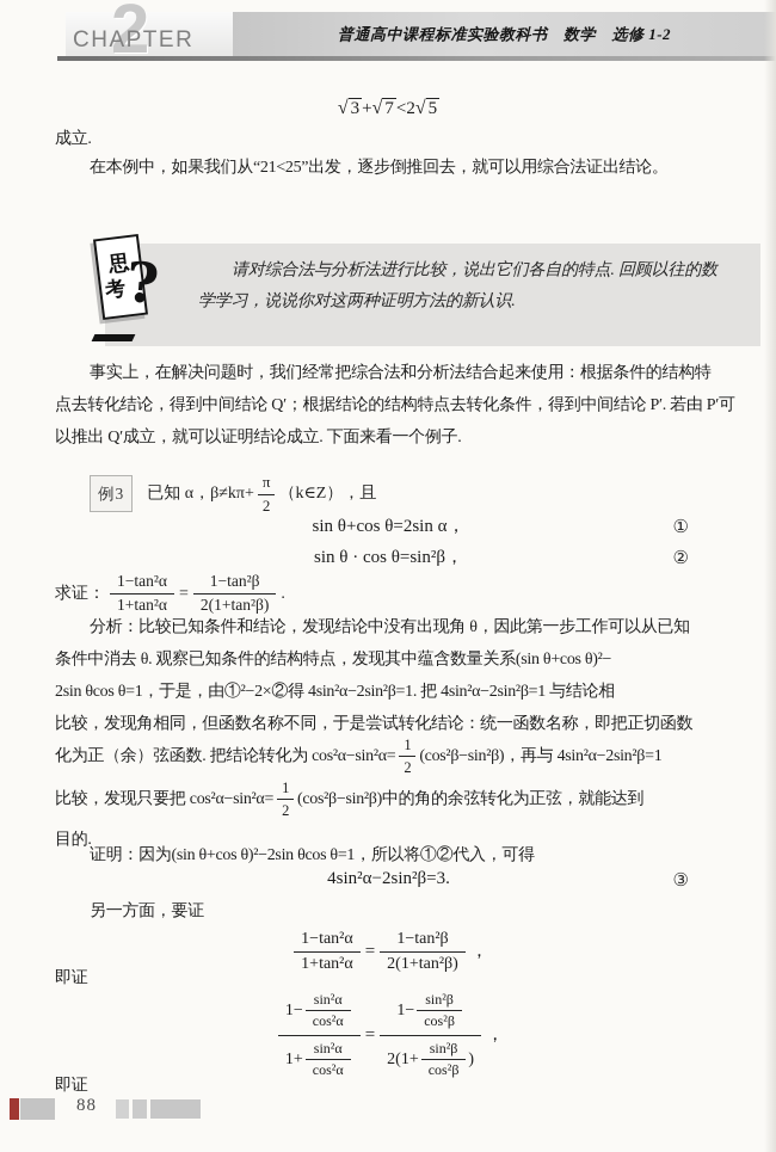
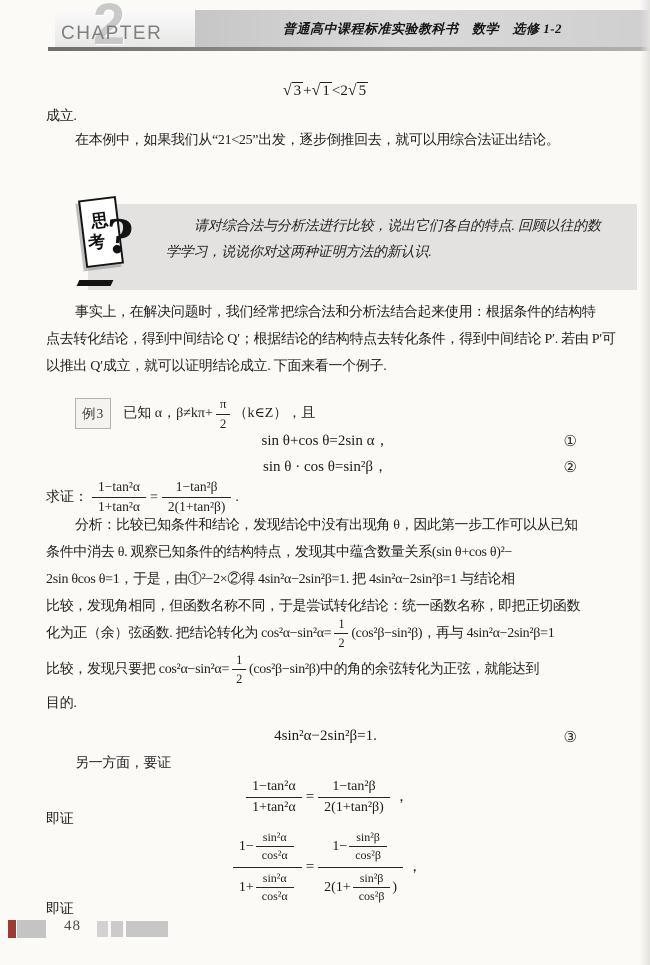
  2
  CHAPTER
  普通高中课程标准实验教科书 数学 选修 1-2
- √ 3 +√ 7 <2√ 5
+ √ 3 +√ 1 <2√ 5
  成立.
  在本例中，如果我们从“21<25”出发，逐步倒推回去，就可以用综合法证出结论。
  请对综合法与分析法进行比较，说出它们各自的特点. 回顾以往的数学学习，说说你对这两种证明方法的新认识.
  事实上，在解决问题时，我们经常把综合法和分析法结合起来使用：根据条件的结构特
  点去转化结论，得到中间结论 Q′；根据结论的结构特点去转化条件，得到中间结论 P′. 若由 P′可
  以推出 Q′成立，就可以证明结论成立. 下面来看一个例子.
  例3
  已知 α，β≠kπ+
  π
  2
  （k∈Z），且
  sin θ+cos θ=2sin α，
  ①
  sin θ · cos θ=sin²β，
  ②
  求证：
  1−tan²α
  1+tan²α
  =
  1−tan²β
  2(1+tan²β)
  .
  分析：比较已知条件和结论，发现结论中没有出现角 θ，因此第一步工作可以从已知
  条件中消去 θ. 观察已知条件的结构特点，发现其中蕴含数量关系(sin θ+cos θ)²−
  2sin θcos θ=1，于是，由①²−2×②得 4sin²α−2sin²β=1. 把 4sin²α−2sin²β=1 与结论相
  比较，发现角相同，但函数名称不同，于是尝试转化结论：统一函数名称，即把正切函数
  化为正（余）弦函数. 把结论转化为 cos²α−sin²α=
  1
  2
  (cos²β−sin²β)，再与 4sin²α−2sin²β=1
  比较，发现只要把 cos²α−sin²α=
  1
  2
  (cos²β−sin²β)中的角的余弦转化为正弦，就能达到
  目的.
- 证明：因为(sin θ+cos θ)²−2sin θcos θ=1，所以将①②代入，可得
- 4sin²α−2sin²β=3.
+ 4sin²α−2sin²β=1.
  ③
  另一方面，要证
  1−tan²α
  1+tan²α
  =
  1−tan²β
  2(1+tan²β)
  ，
  即证
  1−
  sin²α
  cos²α
  1+
  sin²α
  cos²α
  =
  1−
  sin²β
  cos²β
  2(1+
  sin²β
  cos²β
  )
  ，
  即证
- 88
+ 48
